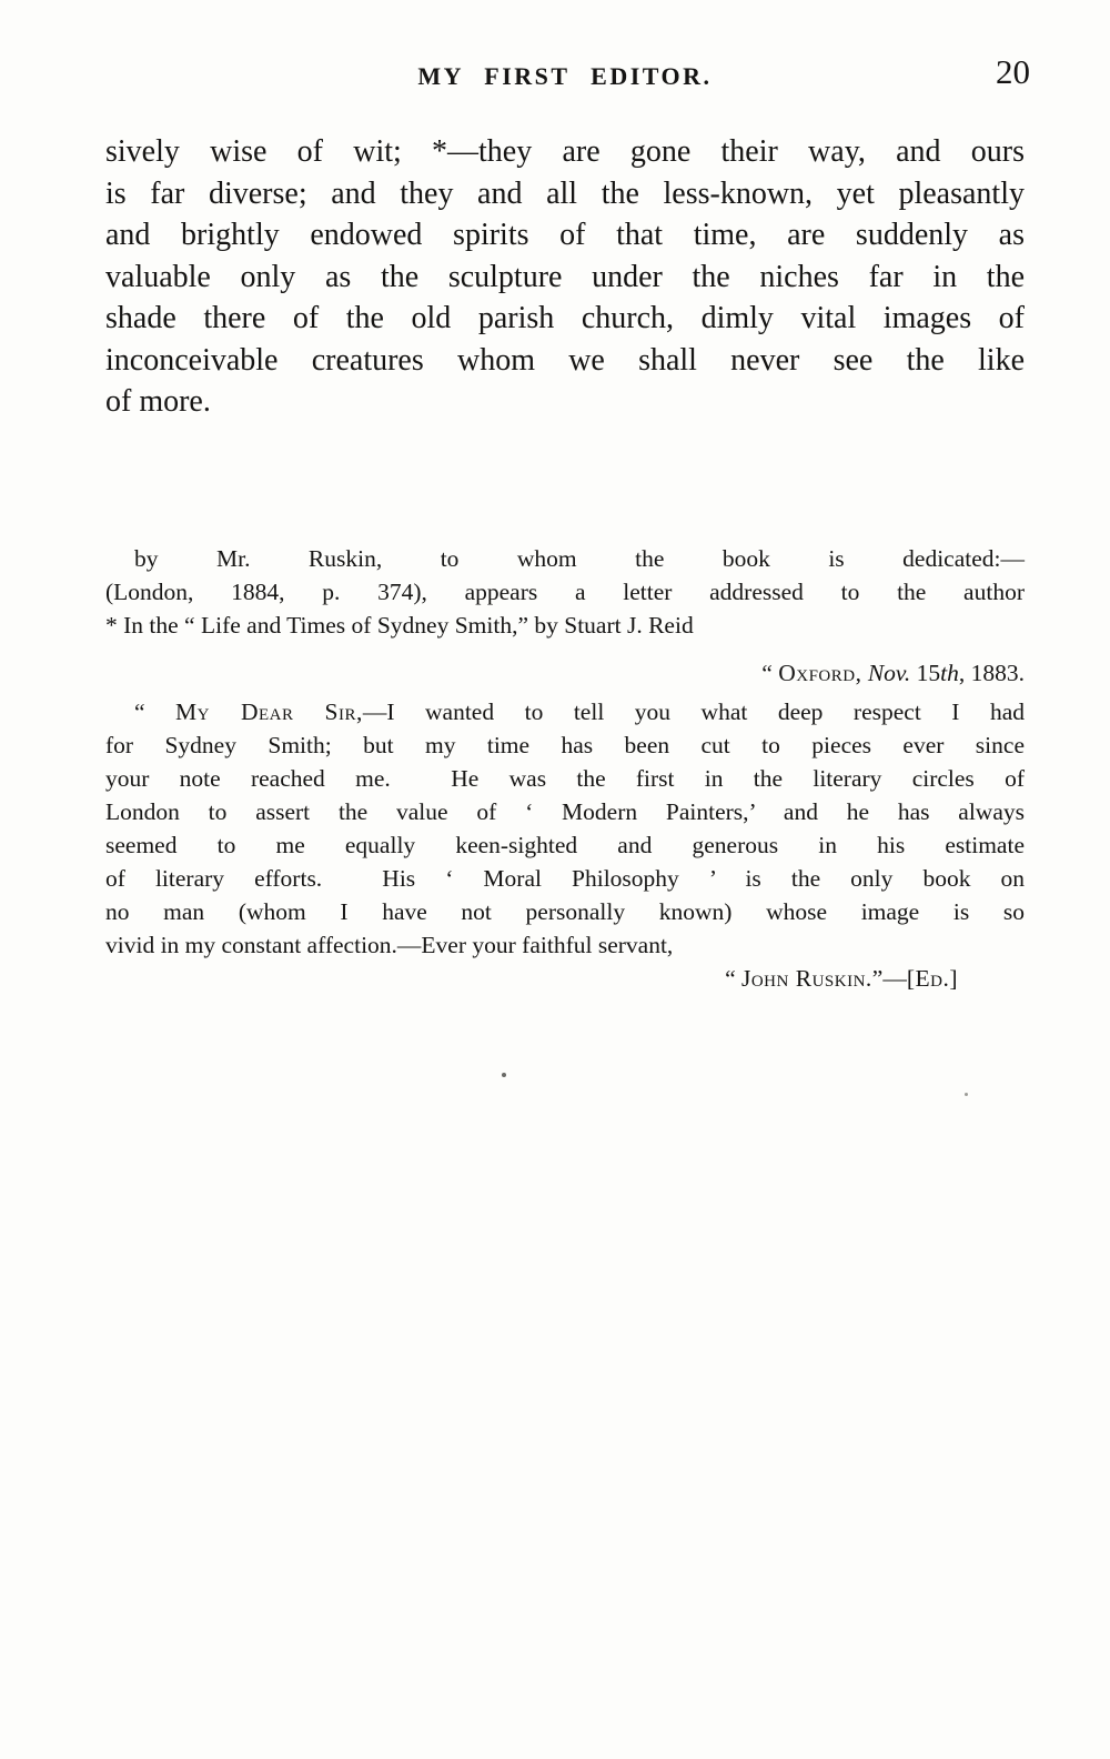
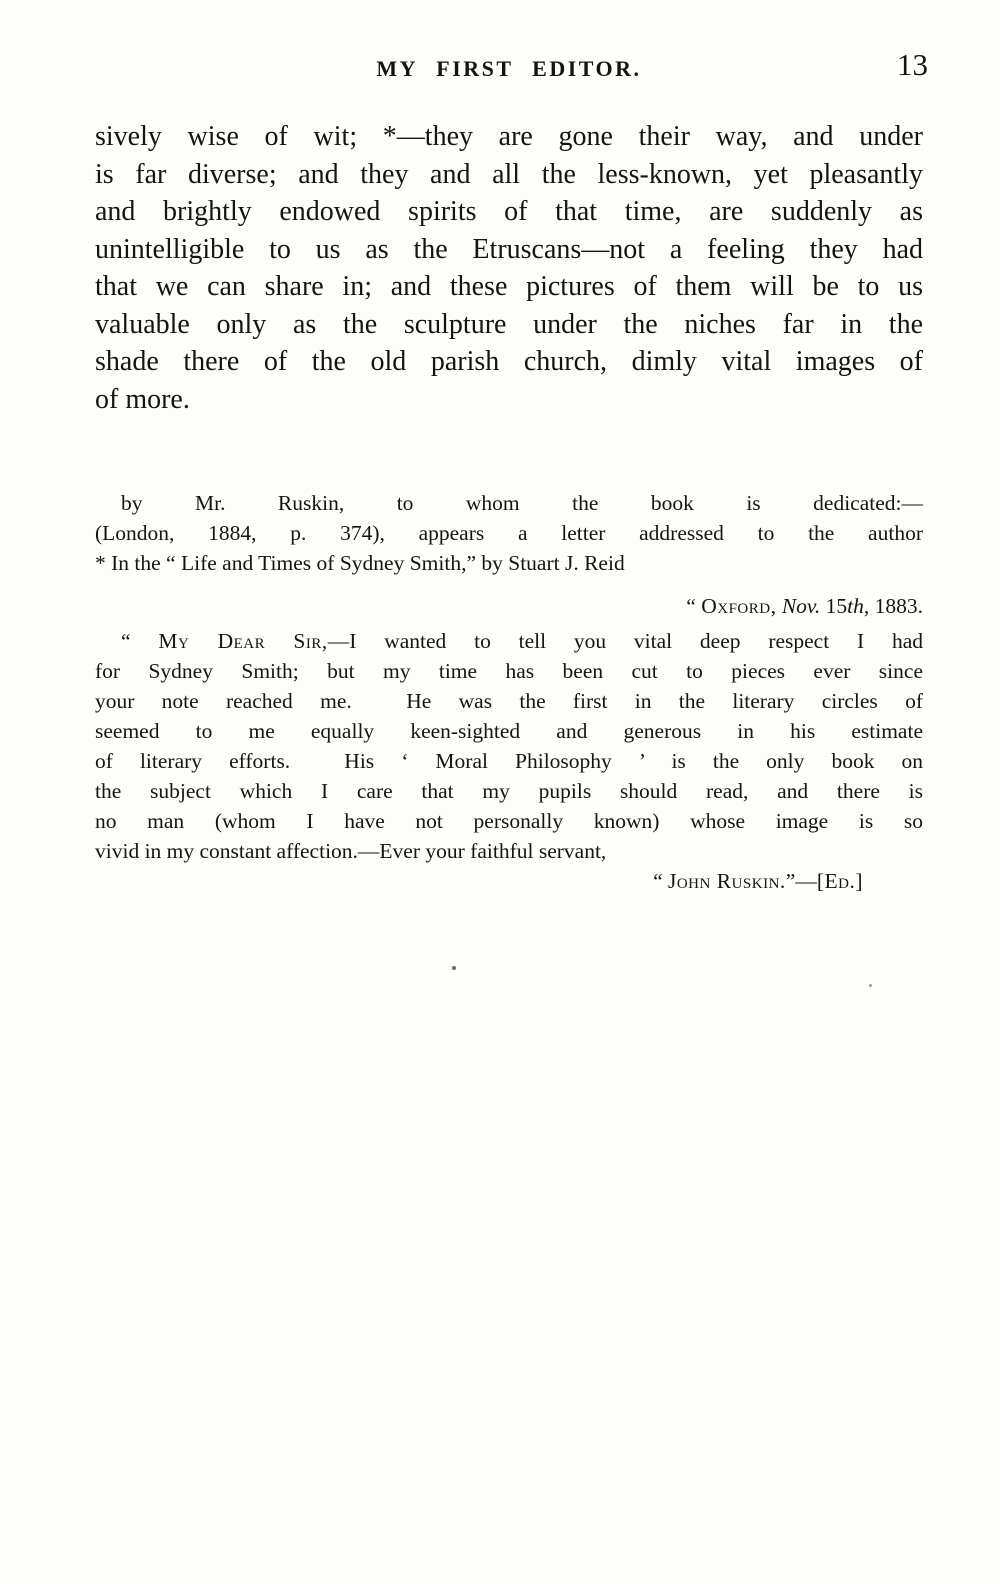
  MY FIRST EDITOR.
- 20
+ 13
- sively wise of wit; *—they are gone their way, and ours
+ sively wise of wit; *—they are gone their way, and under
  is far diverse; and they and all the less-known, yet pleasantly
  and brightly endowed spirits of that time, are suddenly as
+ unintelligible to us as the Etruscans—not a feeling they had
+ that we can share in; and these pictures of them will be to us
  valuable only as the sculpture under the niches far in the
  shade there of the old parish church, dimly vital images of
- inconceivable creatures whom we shall never see the like
  of more.
  by Mr. Ruskin, to whom the book is dedicated:—
  (London, 1884, p. 374), appears a letter addressed to the author
  * In the “ Life and Times of Sydney Smith,” by Stuart J. Reid
  “ Oxford, Nov. 15th, 1883.
- “ My Dear Sir,—I wanted to tell you what deep respect I had
+ “ My Dear Sir,—I wanted to tell you vital deep respect I had
  for Sydney Smith; but my time has been cut to pieces ever since
  your note reached me. He was the first in the literary circles of
- London to assert the value of ‘ Modern Painters,’ and he has always
  seemed to me equally keen-sighted and generous in his estimate
  of literary efforts. His ‘ Moral Philosophy ’ is the only book on
+ the subject which I care that my pupils should read, and there is
  no man (whom I have not personally known) whose image is so
  vivid in my constant affection.—Ever your faithful servant,
  “ John Ruskin.”—[Ed.]
